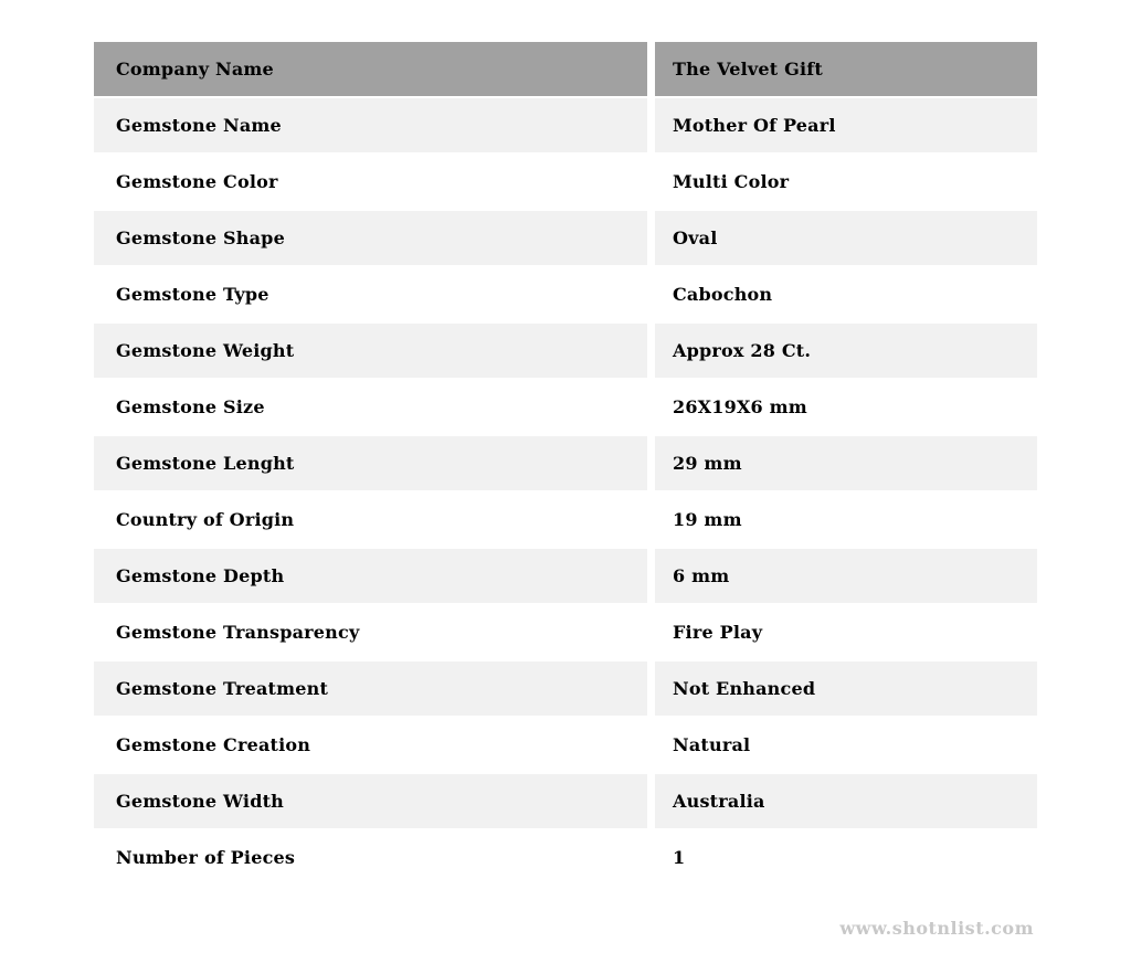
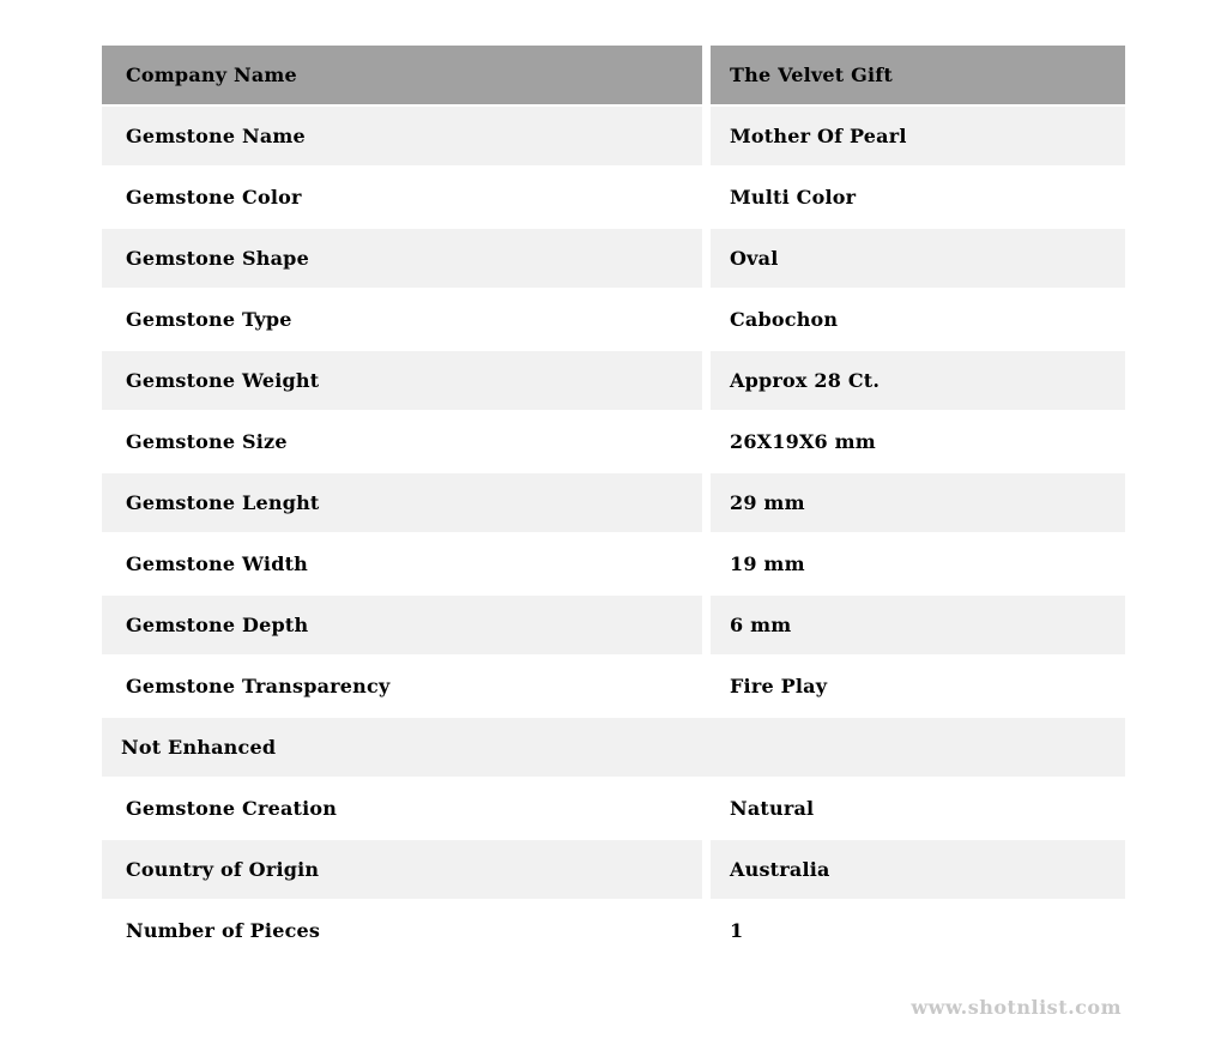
  Company Name
  The Velvet Gift
  Gemstone Name
  Mother Of Pearl
  Gemstone Color
  Multi Color
  Gemstone Shape
  Oval
  Gemstone Type
  Cabochon
  Gemstone Weight
  Approx 28 Ct.
  Gemstone Size
  26X19X6 mm
  Gemstone Lenght
  29 mm
- Country of Origin
+ Gemstone Width
  19 mm
  Gemstone Depth
  6 mm
  Gemstone Transparency
  Fire Play
- Gemstone Treatment
  Not Enhanced
  Gemstone Creation
  Natural
- Gemstone Width
+ Country of Origin
  Australia
  Number of Pieces
  1
  www.shotnlist.com
